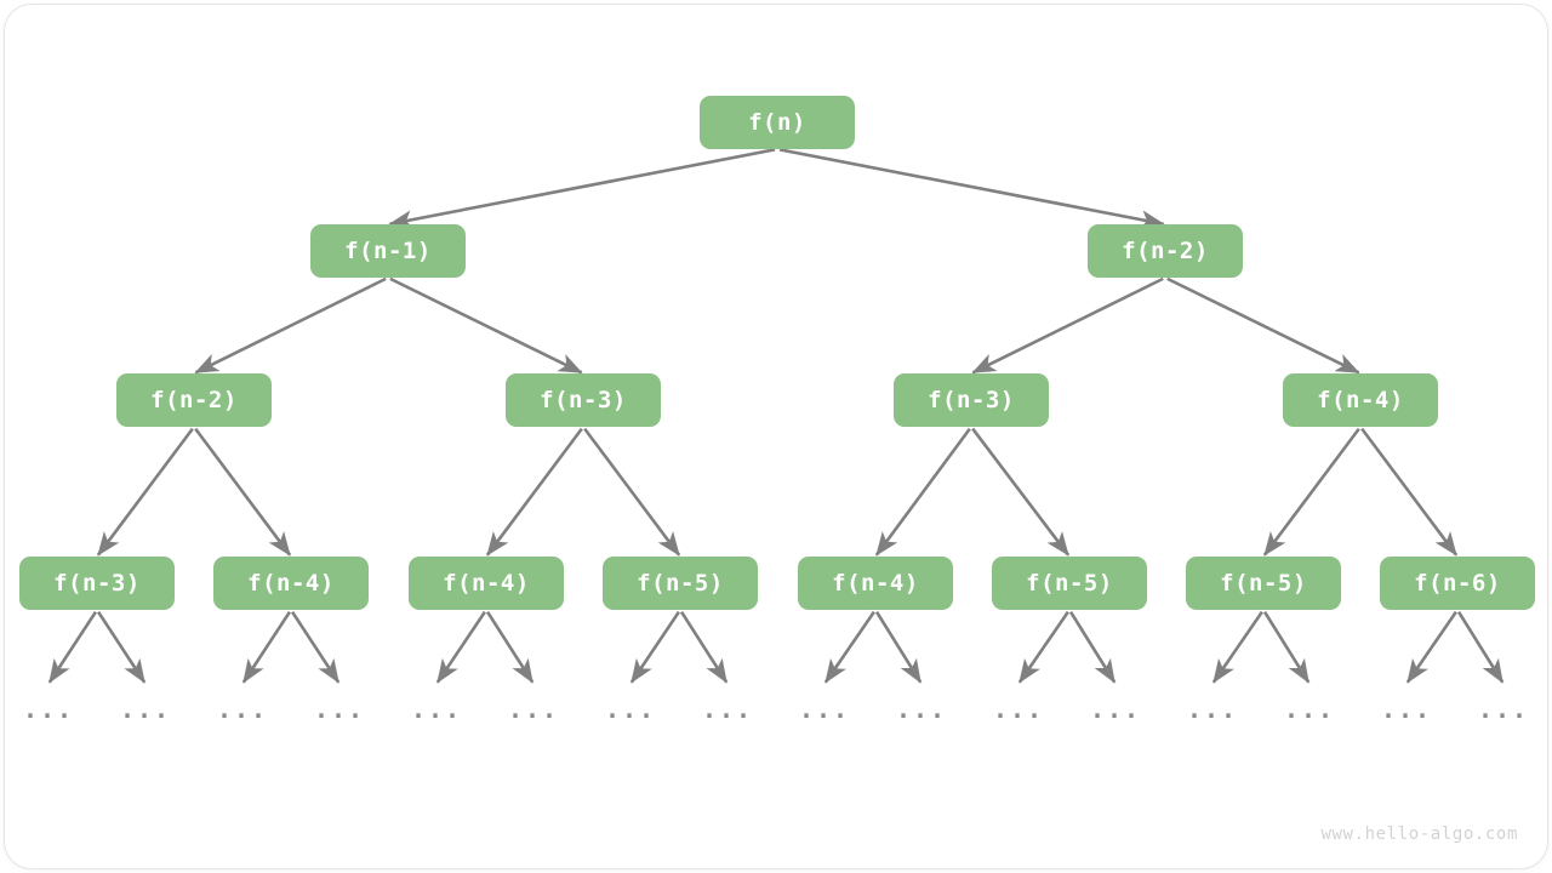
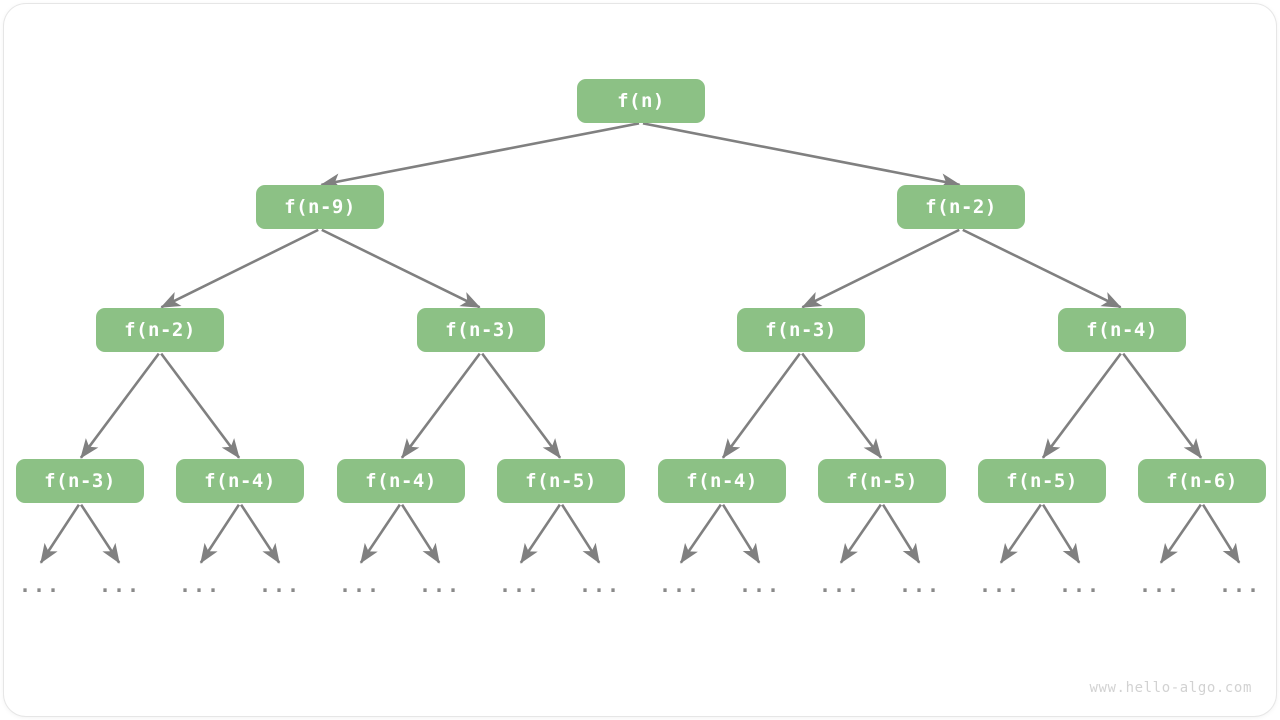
  f(n)
- f(n-1)
+ f(n-9)
  f(n-2)
  f(n-2)
  f(n-3)
  f(n-3)
  f(n-4)
  f(n-3)
  f(n-4)
  f(n-4)
  f(n-5)
  f(n-4)
  f(n-5)
  f(n-5)
  f(n-6)
  ...
  ...
  ...
  ...
  ...
  ...
  ...
  ...
  ...
  ...
  ...
  ...
  ...
  ...
  ...
  ...
  www.hello-algo.com
